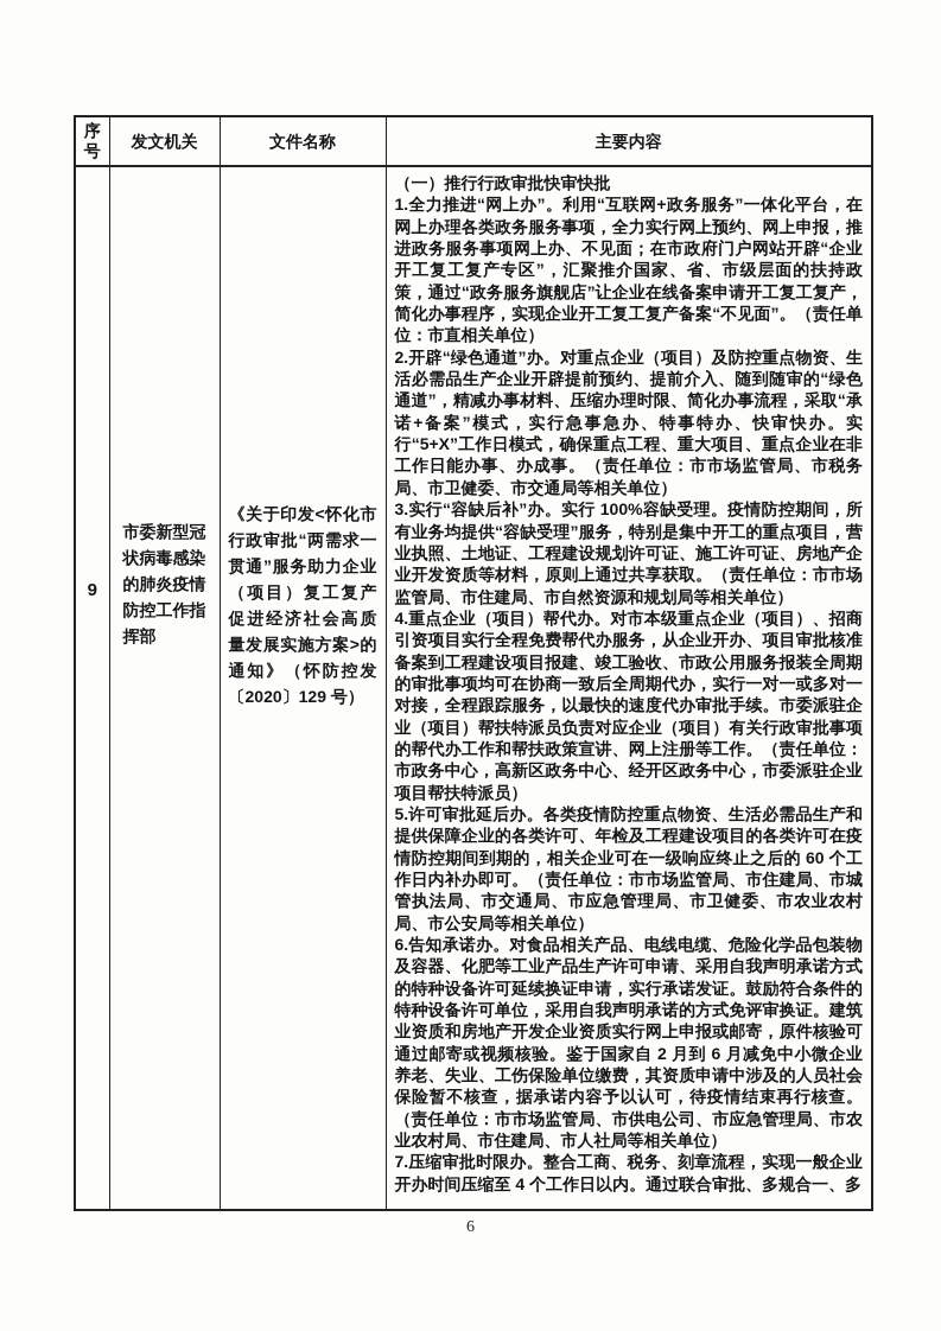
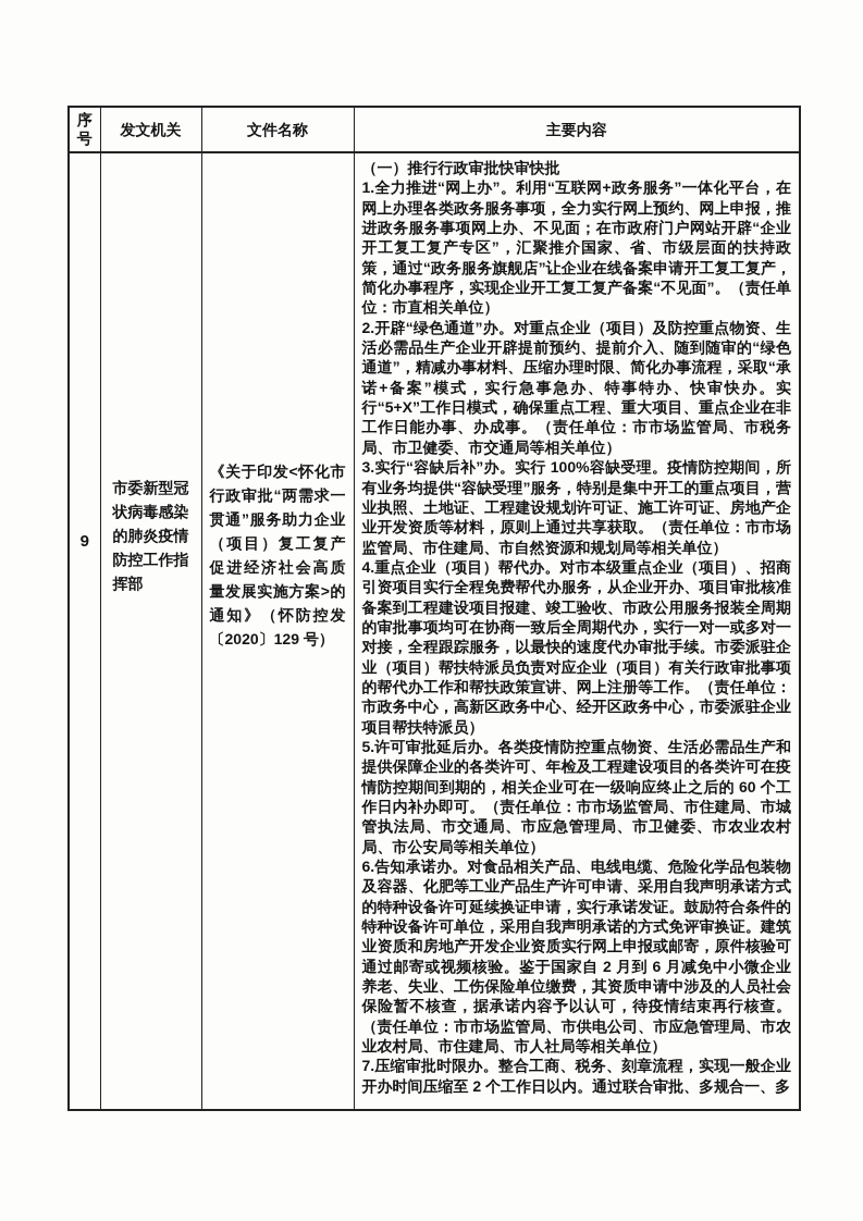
  序号	发文机关	文件名称	主要内容
- 9	市委新型冠状病毒感染的肺炎疫情防控工作指挥部	《关于印发<怀化市行政审批“两需求一贯通”服务助力企业（项目）复工复产促进经济社会高质量发展实施方案>的通知》（怀防控发〔2020〕129 号）	（一）推行行政审批快审快批 1.全力推进“网上办”。利用“互联网+政务服务”一体化平台，在网上办理各类政务服务事项，全力实行网上预约、网上申报，推进政务服务事项网上办、不见面；在市政府门户网站开辟“企业开工复工复产专区”，汇聚推介国家、省、市级层面的扶持政策，通过“政务服务旗舰店”让企业在线备案申请开工复工复产，简化办事程序，实现企业开工复工复产备案“不见面”。（责任单位：市直相关单位） 2.开辟“绿色通道”办。对重点企业（项目）及防控重点物资、生活必需品生产企业开辟提前预约、提前介入、随到随审的“绿色通道”，精减办事材料、压缩办理时限、简化办事流程，采取“承诺+备案”模式，实行急事急办、特事特办、快审快办。实行“5+X”工作日模式，确保重点工程、重大项目、重点企业在非工作日能办事、办成事。（责任单位：市市场监管局、市税务局、市卫健委、市交通局等相关单位） 3.实行“容缺后补”办。实行 100%容缺受理。疫情防控期间，所有业务均提供“容缺受理”服务，特别是集中开工的重点项目，营业执照、土地证、工程建设规划许可证、施工许可证、房地产企业开发资质等材料，原则上通过共享获取。（责任单位：市市场监管局、市住建局、市自然资源和规划局等相关单位） 4.重点企业（项目）帮代办。对市本级重点企业（项目）、招商引资项目实行全程免费帮代办服务，从企业开办、项目审批核准备案到工程建设项目报建、竣工验收、市政公用服务报装全周期的审批事项均可在协商一致后全周期代办，实行一对一或多对一对接，全程跟踪服务，以最快的速度代办审批手续。市委派驻企业（项目）帮扶特派员负责对应企业（项目）有关行政审批事项的帮代办工作和帮扶政策宣讲、网上注册等工作。（责任单位：市政务中心，高新区政务中心、经开区政务中心，市委派驻企业项目帮扶特派员） 5.许可审批延后办。各类疫情防控重点物资、生活必需品生产和提供保障企业的各类许可、年检及工程建设项目的各类许可在疫情防控期间到期的，相关企业可在一级响应终止之后的 60 个工作日内补办即可。（责任单位：市市场监管局、市住建局、市城管执法局、市交通局、市应急管理局、市卫健委、市农业农村局、市公安局等相关单位） 6.告知承诺办。对食品相关产品、电线电缆、危险化学品包装物及容器、化肥等工业产品生产许可申请、采用自我声明承诺方式的特种设备许可延续换证申请，实行承诺发证。鼓励符合条件的特种设备许可单位，采用自我声明承诺的方式免评审换证。建筑业资质和房地产开发企业资质实行网上申报或邮寄，原件核验可通过邮寄或视频核验。鉴于国家自 2 月到 6 月减免中小微企业养老、失业、工伤保险单位缴费，其资质申请中涉及的人员社会保险暂不核查，据承诺内容予以认可，待疫情结束再行核查。（责任单位：市市场监管局、市供电公司、市应急管理局、市农业农村局、市住建局、市人社局等相关单位） 7.压缩审批时限办。整合工商、税务、刻章流程，实现一般企业开办时间压缩至 4 个工作日以内。通过联合审批、多规合一、多
+ 9	市委新型冠状病毒感染的肺炎疫情防控工作指挥部	《关于印发<怀化市行政审批“两需求一贯通”服务助力企业（项目）复工复产促进经济社会高质量发展实施方案>的通知》（怀防控发〔2020〕129 号）	（一）推行行政审批快审快批 1.全力推进“网上办”。利用“互联网+政务服务”一体化平台，在网上办理各类政务服务事项，全力实行网上预约、网上申报，推进政务服务事项网上办、不见面；在市政府门户网站开辟“企业开工复工复产专区”，汇聚推介国家、省、市级层面的扶持政策，通过“政务服务旗舰店”让企业在线备案申请开工复工复产，简化办事程序，实现企业开工复工复产备案“不见面”。（责任单位：市直相关单位） 2.开辟“绿色通道”办。对重点企业（项目）及防控重点物资、生活必需品生产企业开辟提前预约、提前介入、随到随审的“绿色通道”，精减办事材料、压缩办理时限、简化办事流程，采取“承诺+备案”模式，实行急事急办、特事特办、快审快办。实行“5+X”工作日模式，确保重点工程、重大项目、重点企业在非工作日能办事、办成事。（责任单位：市市场监管局、市税务局、市卫健委、市交通局等相关单位） 3.实行“容缺后补”办。实行 100%容缺受理。疫情防控期间，所有业务均提供“容缺受理”服务，特别是集中开工的重点项目，营业执照、土地证、工程建设规划许可证、施工许可证、房地产企业开发资质等材料，原则上通过共享获取。（责任单位：市市场监管局、市住建局、市自然资源和规划局等相关单位） 4.重点企业（项目）帮代办。对市本级重点企业（项目）、招商引资项目实行全程免费帮代办服务，从企业开办、项目审批核准备案到工程建设项目报建、竣工验收、市政公用服务报装全周期的审批事项均可在协商一致后全周期代办，实行一对一或多对一对接，全程跟踪服务，以最快的速度代办审批手续。市委派驻企业（项目）帮扶特派员负责对应企业（项目）有关行政审批事项的帮代办工作和帮扶政策宣讲、网上注册等工作。（责任单位：市政务中心，高新区政务中心、经开区政务中心，市委派驻企业项目帮扶特派员） 5.许可审批延后办。各类疫情防控重点物资、生活必需品生产和提供保障企业的各类许可、年检及工程建设项目的各类许可在疫情防控期间到期的，相关企业可在一级响应终止之后的 60 个工作日内补办即可。（责任单位：市市场监管局、市住建局、市城管执法局、市交通局、市应急管理局、市卫健委、市农业农村局、市公安局等相关单位） 6.告知承诺办。对食品相关产品、电线电缆、危险化学品包装物及容器、化肥等工业产品生产许可申请、采用自我声明承诺方式的特种设备许可延续换证申请，实行承诺发证。鼓励符合条件的特种设备许可单位，采用自我声明承诺的方式免评审换证。建筑业资质和房地产开发企业资质实行网上申报或邮寄，原件核验可通过邮寄或视频核验。鉴于国家自 2 月到 6 月减免中小微企业养老、失业、工伤保险单位缴费，其资质申请中涉及的人员社会保险暂不核查，据承诺内容予以认可，待疫情结束再行核查。（责任单位：市市场监管局、市供电公司、市应急管理局、市农业农村局、市住建局、市人社局等相关单位） 7.压缩审批时限办。整合工商、税务、刻章流程，实现一般企业开办时间压缩至 2 个工作日以内。通过联合审批、多规合一、多
- 6
